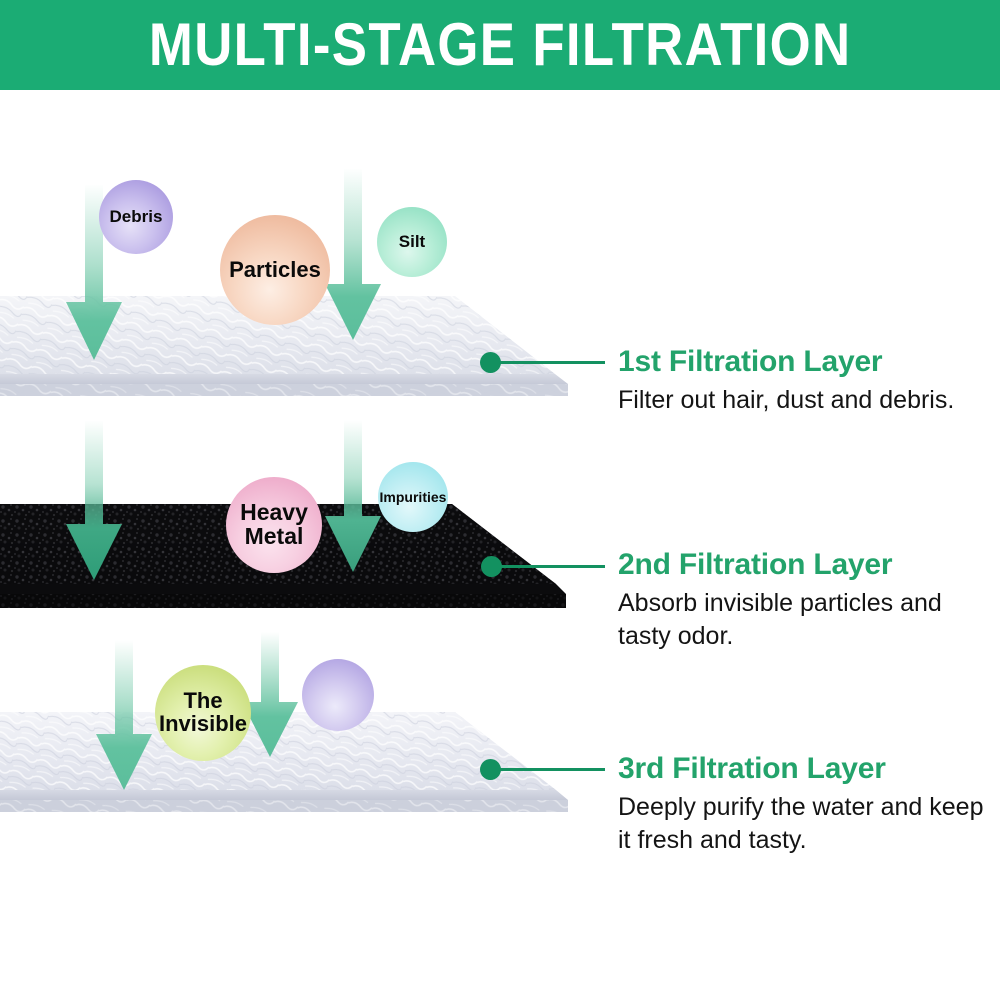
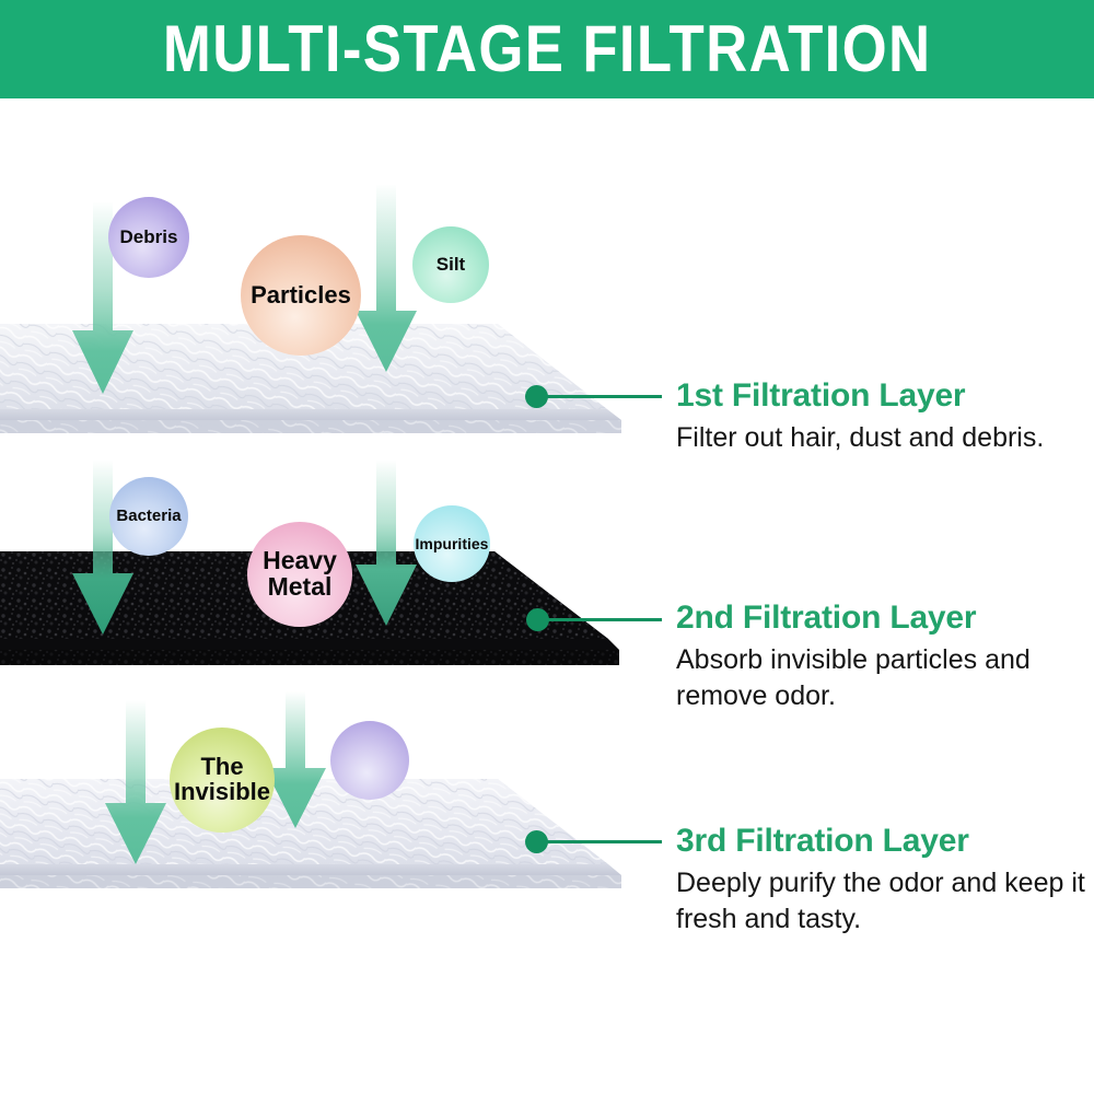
  MULTI-STAGE FILTRATION
  Debris
  Particles
  Silt
  1st Filtration Layer
  Filter out hair, dust and debris.
+ Bacteria
  Heavy Metal
  Impurities
  2nd Filtration Layer
- Absorb invisible particles and tasty odor.
+ Absorb invisible particles and remove odor.
  The Invisible
  3rd Filtration Layer
- Deeply purify the water and keep it fresh and tasty.
+ Deeply purify the odor and keep it fresh and tasty.
